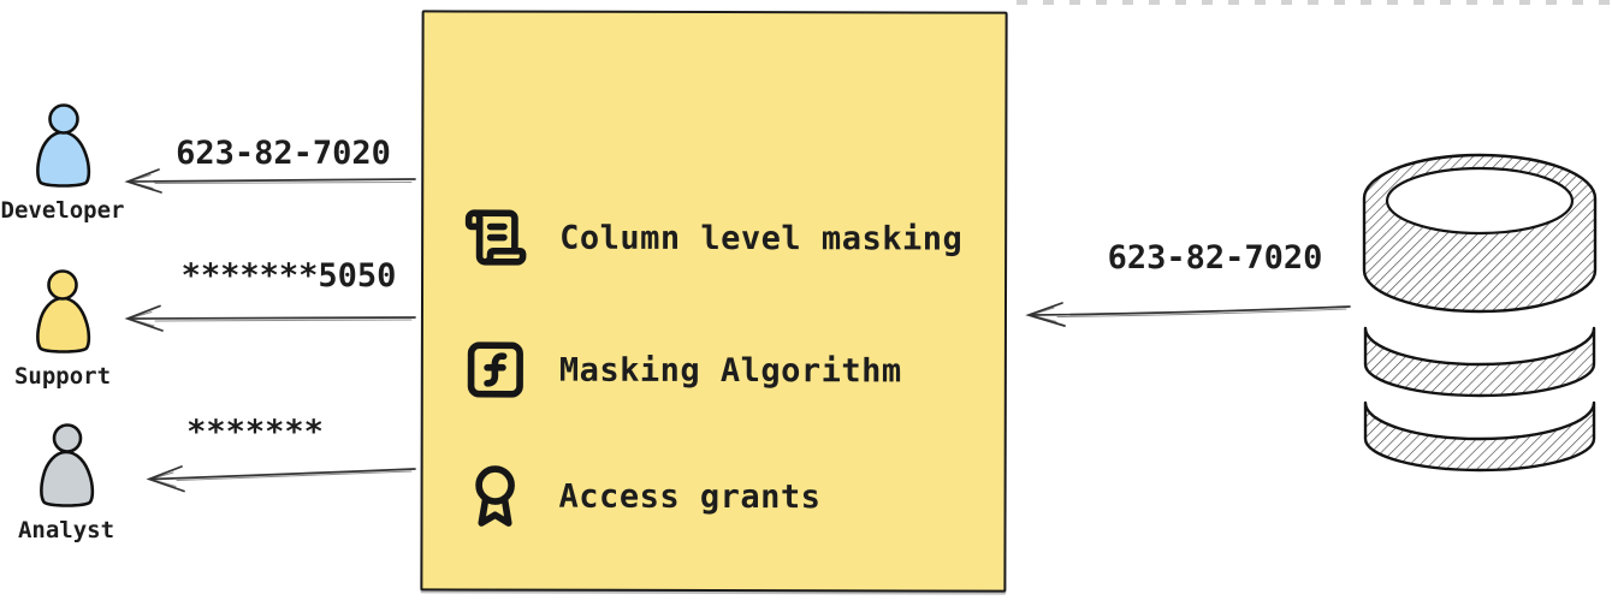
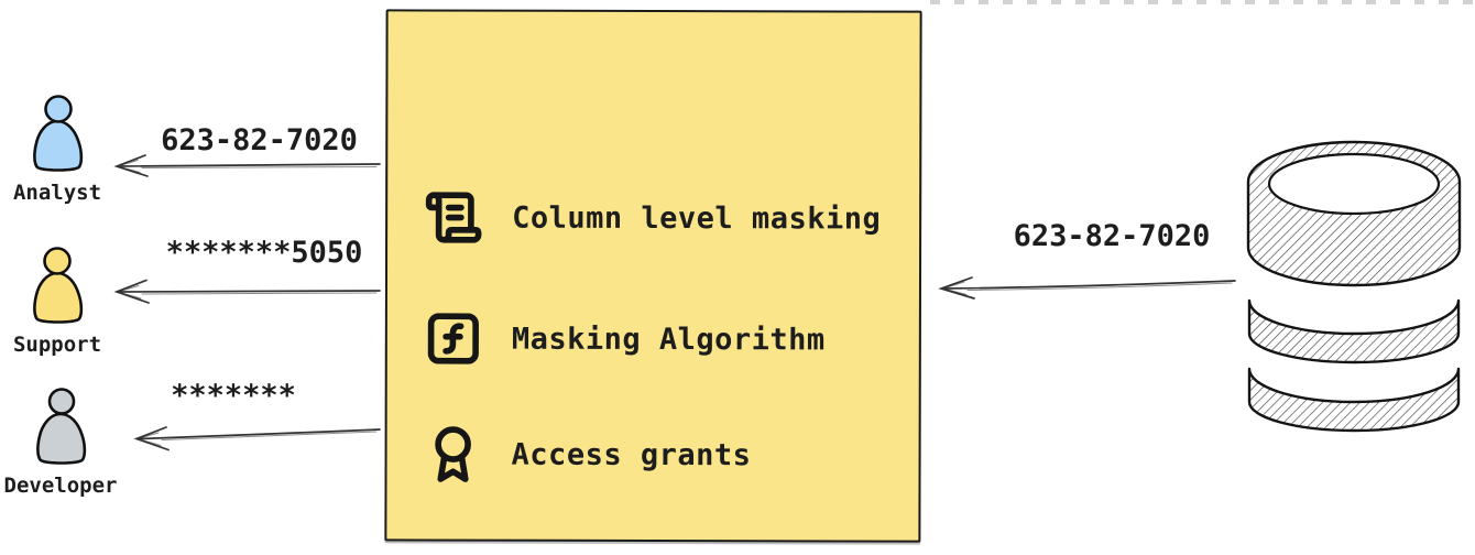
  Column level masking
  Masking Algorithm
  Access grants
- Developer
+ Analyst
  Support
- Analyst
+ Developer
  623-82-7020
  *******5050
  *******
  623-82-7020
